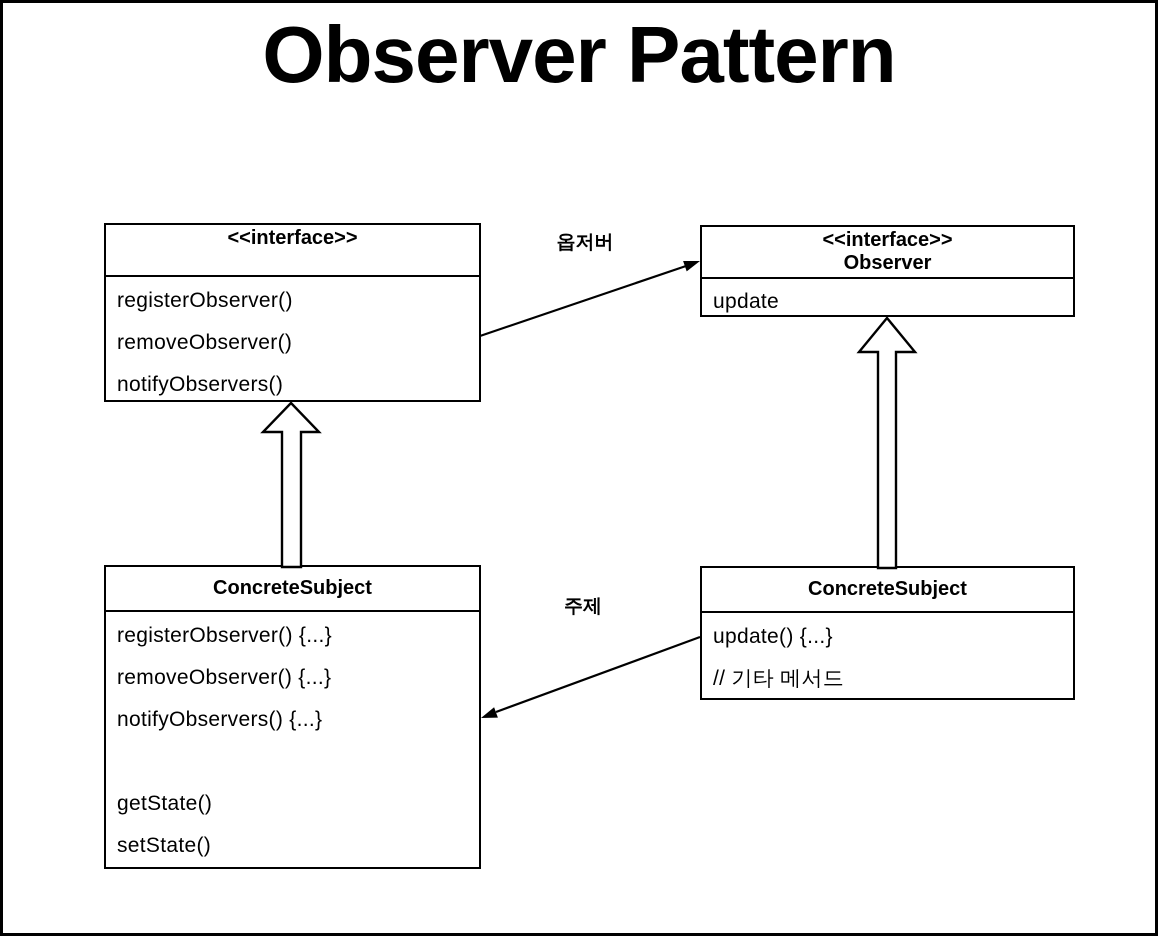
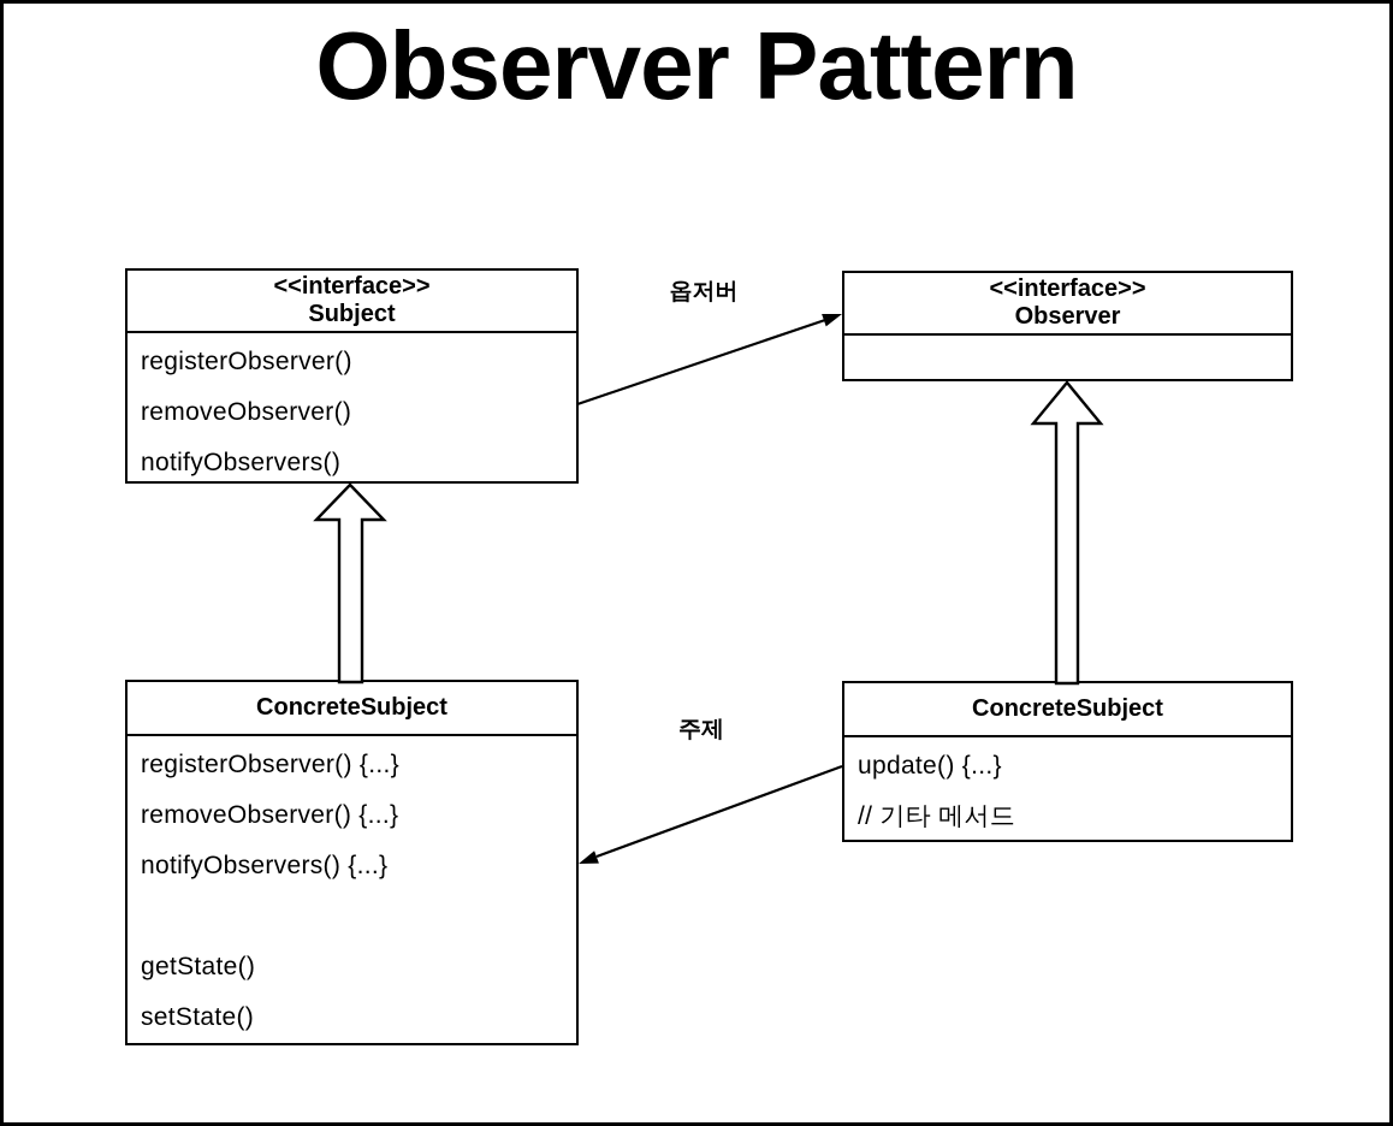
  Observer Pattern
  <<interface>>
+ Subject
  registerObserver()
  removeObserver()
  notifyObservers()
  <<interface>>
  Observer
- update
  ConcreteSubject
  registerObserver() {...}
  removeObserver() {...}
  notifyObservers() {...}
  getState()
  setState()
  ConcreteSubject
  update() {...}
  // 기타 메서드
  옵저버
  주제
